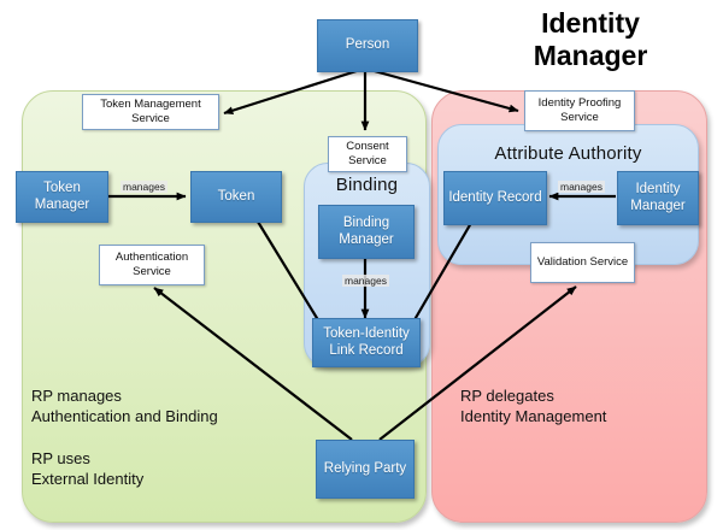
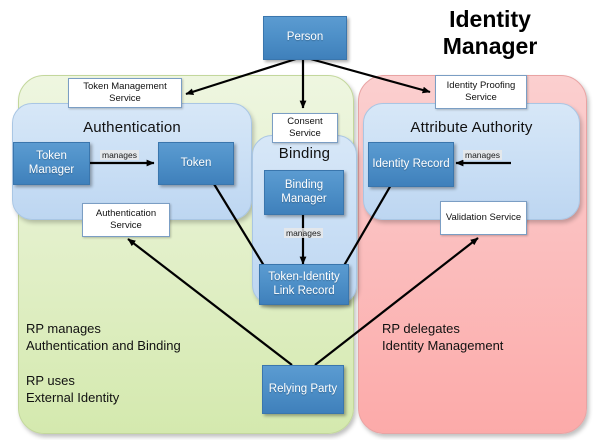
+ Authentication
  Binding
  Attribute Authority
  Person
  Token Manager
  Token
  Binding Manager
  Token-Identity Link Record
  Identity Record
- Identity Manager
  Relying Party
  Token Management Service
  Authentication Service
  Consent Service
  Identity Proofing Service
  Validation Service
  manages
  manages
  manages
  RP manages
  Authentication and Binding
  RP uses
  External Identity
  RP delegates
  Identity Management
  Identity
  Manager
